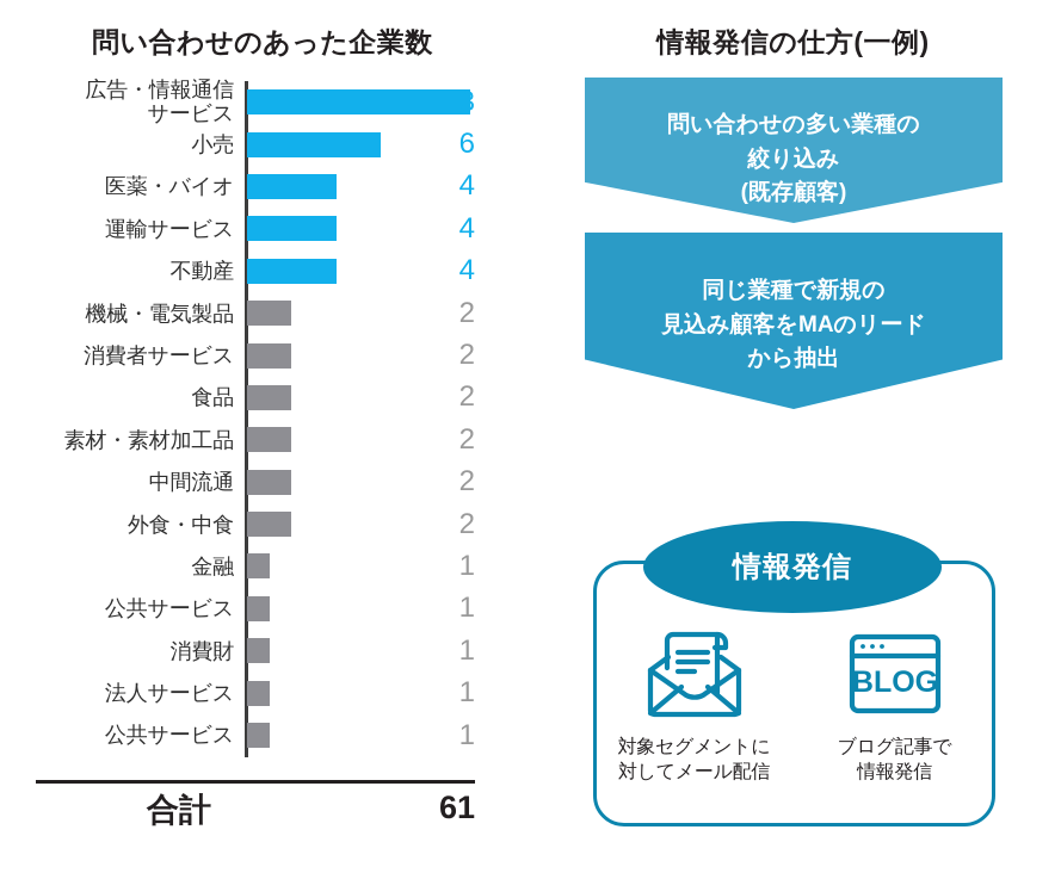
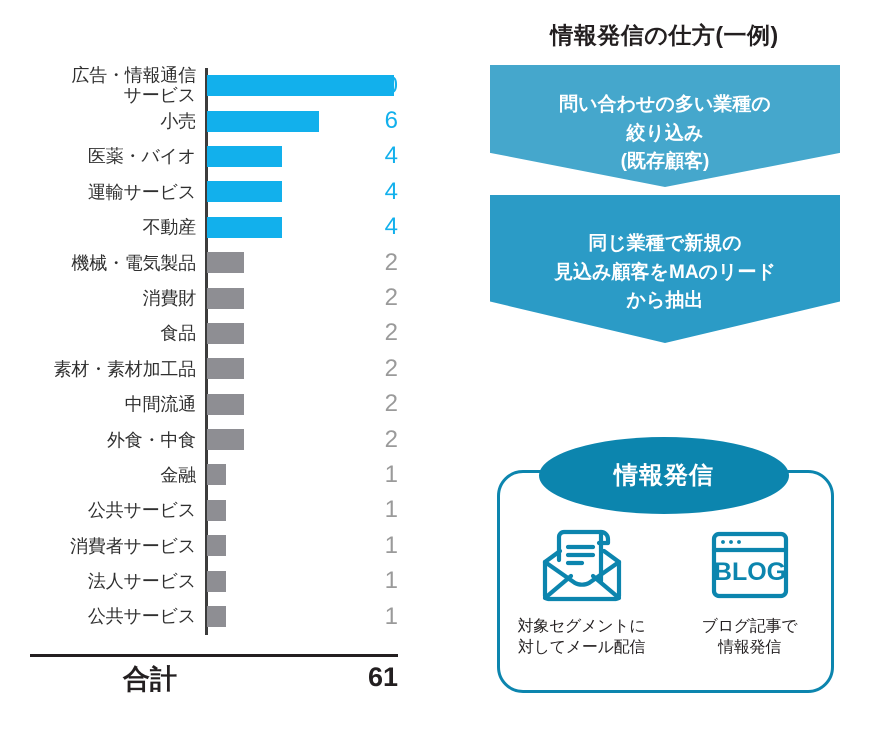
- 問い合わせのあった企業数
  広告・情報通信
  サービス
- 3
+ 10
  小売
  6
  医薬・バイオ
  4
  運輸サービス
  4
  不動産
  4
  機械・電気製品
  2
- 消費者サービス
+ 消費財
  2
  食品
  2
  素材・素材加工品
  2
  中間流通
  2
  外食・中食
  2
  金融
  1
  公共サービス
  1
- 消費財
+ 消費者サービス
  1
  法人サービス
  1
  公共サービス
  1
  合計
  61
  情報発信の仕方(一例)
  問い合わせの多い業種の
  絞り込み
  (既存顧客)
  同じ業種で新規の
  見込み顧客をMAのリード
  から抽出
  情報発信
  対象セグメントに
  対してメール配信
  BLOG
  ブログ記事で
  情報発信
